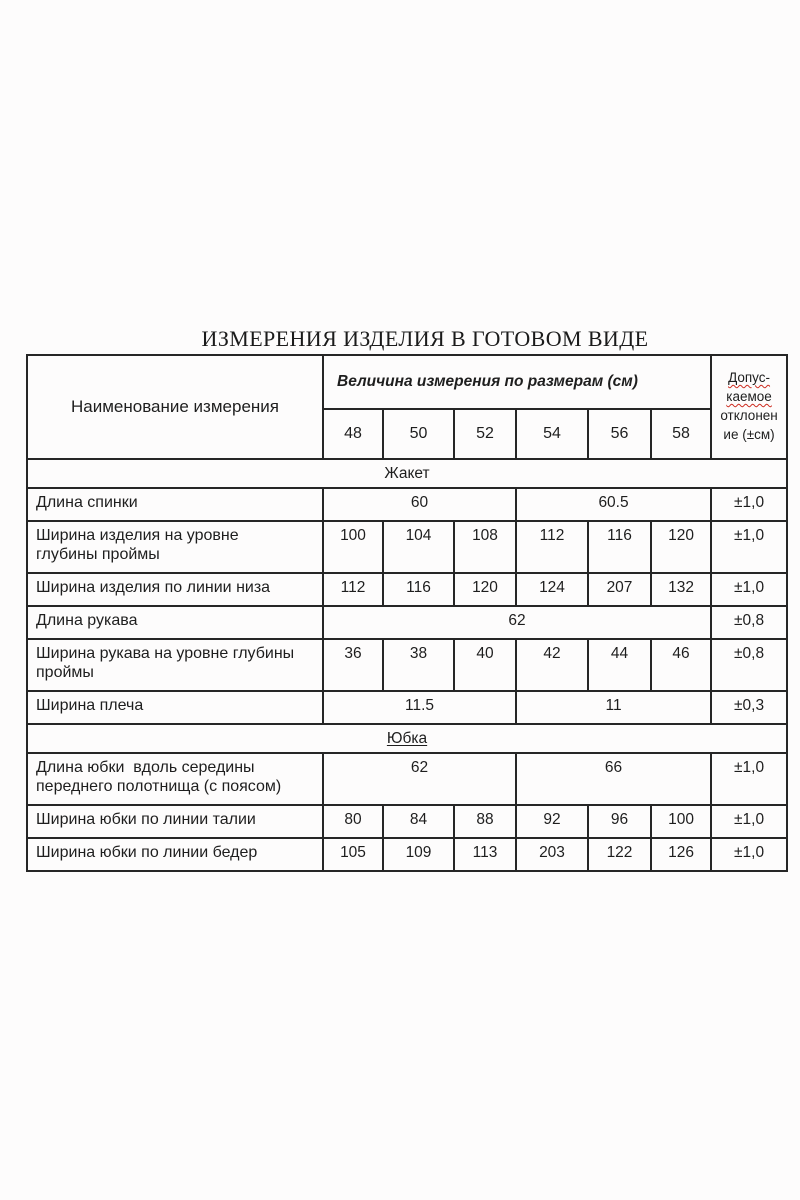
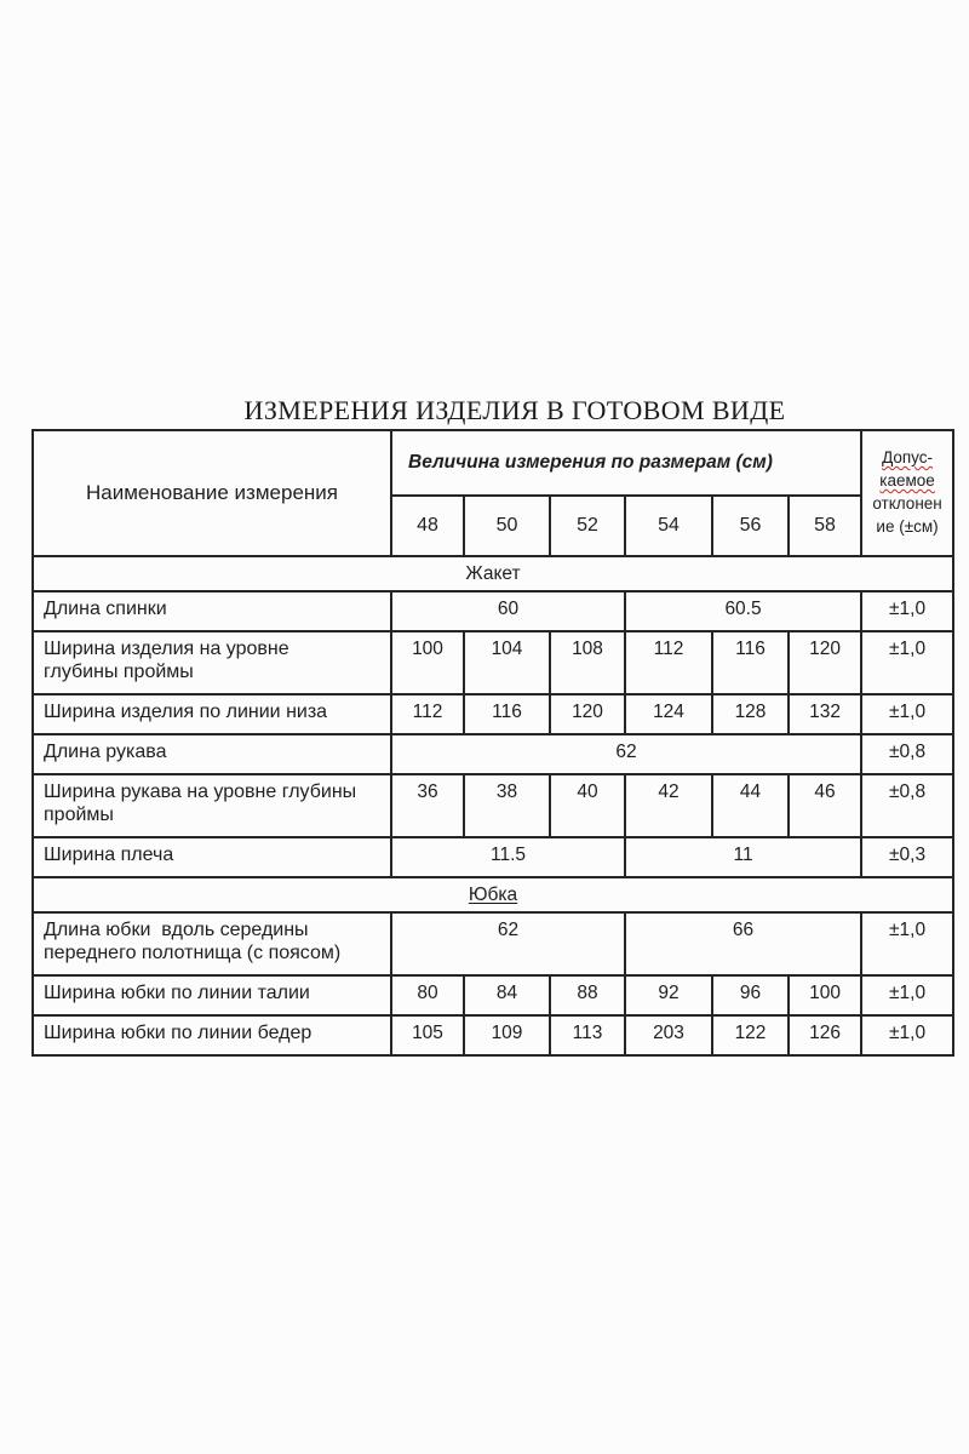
  ИЗМЕРЕНИЯ ИЗДЕЛИЯ В ГОТОВОМ ВИДЕ
  Наименование измерения	Величина измерения по размерам (см)	Допус-каемоеотклонение (±см)
  48	50	52	54	56	58
  Жакет
  Длина спинки	60	60.5	±1,0
  Ширина изделия на уровне глубины проймы	100	104	108	112	116	120	±1,0
- Ширина изделия по линии низа	112	116	120	124	207	132	±1,0
+ Ширина изделия по линии низа	112	116	120	124	128	132	±1,0
  Длина рукава	62	±0,8
  Ширина рукава на уровне глубины проймы	36	38	40	42	44	46	±0,8
  Ширина плеча	11.5	11	±0,3
  Юбка
  Длина юбки вдоль середины переднего полотнища (с поясом)	62	66	±1,0
  Ширина юбки по линии талии	80	84	88	92	96	100	±1,0
  Ширина юбки по линии бедер	105	109	113	203	122	126	±1,0
